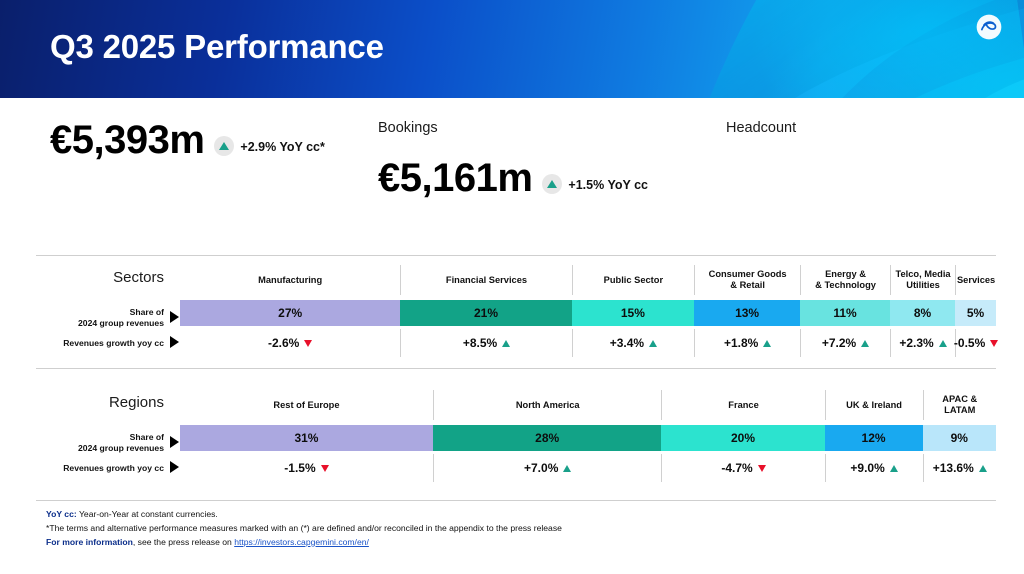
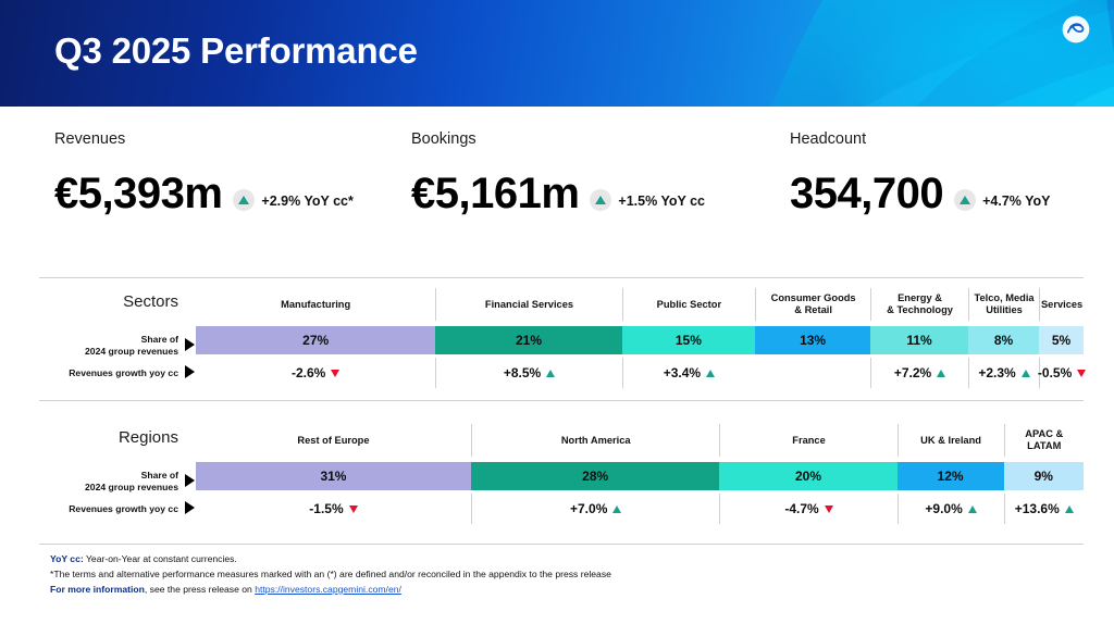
  Q3 2025 Performance
+ Revenues
  €5,393m
  +2.9% YoY cc*
  Bookings
  €5,161m
  +1.5% YoY cc
  Headcount
+ 354,700
+ +4.7% YoY
  Sectors
  Manufacturing
  Financial Services
  Public Sector
  Consumer Goods
  & Retail
  Energy &
  & Technology
  Telco, Media
  Utilities
  Services
  Share of
  2024 group revenues
  27%
  21%
  15%
  13%
  11%
  8%
  5%
  Revenues growth yoy cc
  -2.6%
  +8.5%
  +3.4%
- +1.8%
  +7.2%
  +2.3%
  -0.5%
  Regions
  Rest of Europe
  North America
  France
  UK & Ireland
  APAC &
  LATAM
  Share of
  2024 group revenues
  31%
  28%
  20%
  12%
  9%
  Revenues growth yoy cc
  -1.5%
  +7.0%
  -4.7%
  +9.0%
  +13.6%
  YoY cc: Year-on-Year at constant currencies.
  *The terms and alternative performance measures marked with an (*) are defined and/or reconciled in the appendix to the press release
  For more information, see the press release on https://investors.capgemini.com/en/
